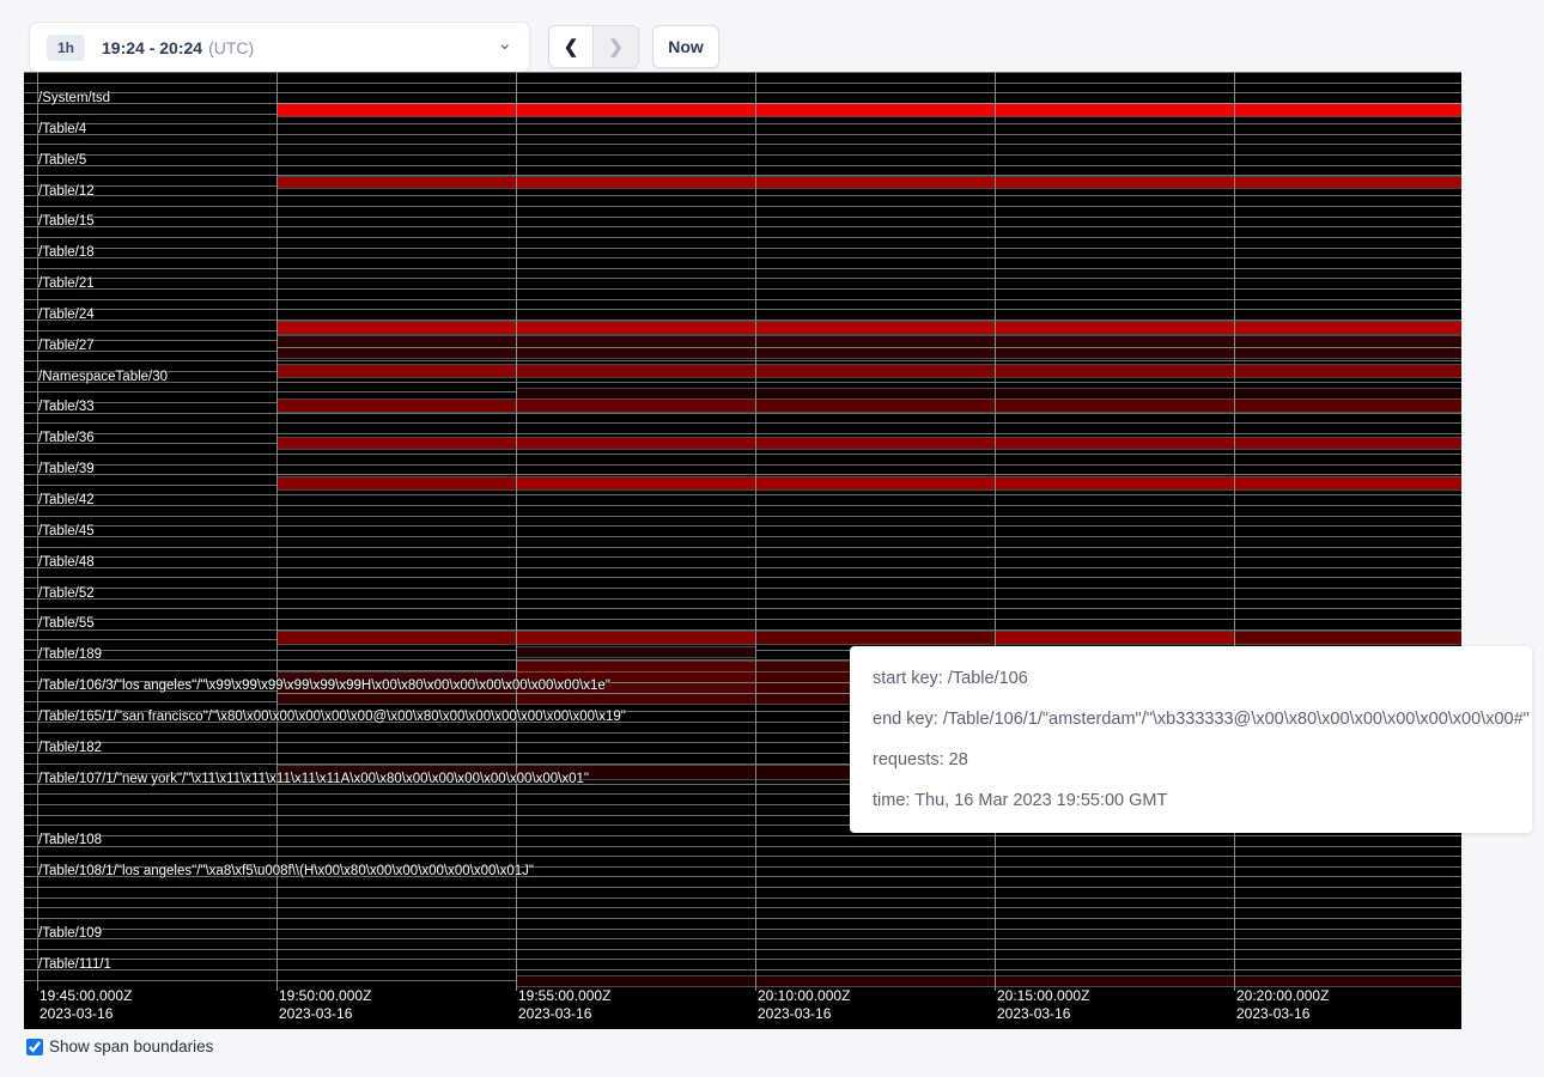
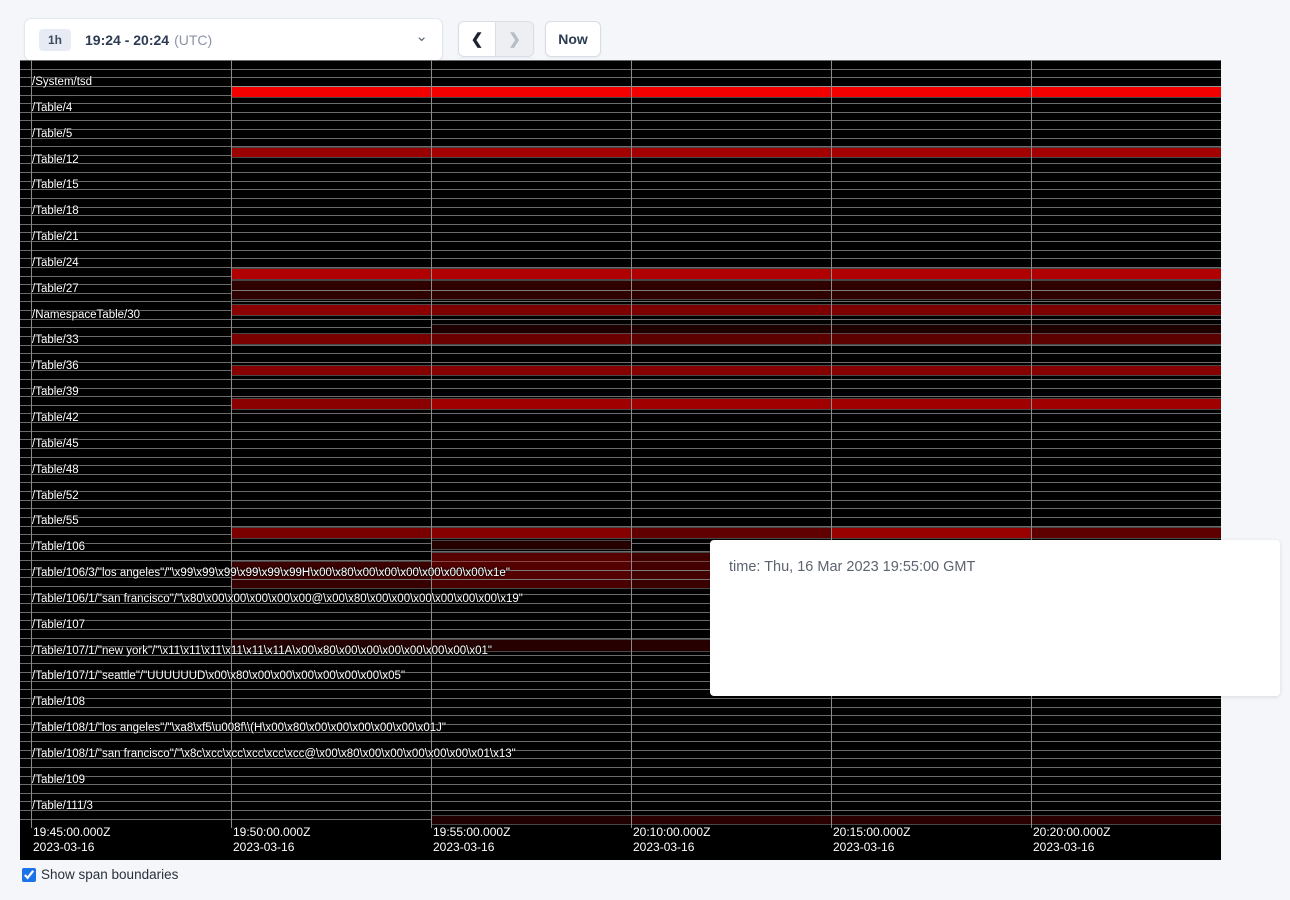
  1h
  19:24 - 20:24
  (UTC)
  ⌄
  ❮
  ❯
  Now
  /System/tsd
  /Table/4
  /Table/5
  /Table/12
  /Table/15
  /Table/18
  /Table/21
  /Table/24
  /Table/27
  /NamespaceTable/30
  /Table/33
  /Table/36
  /Table/39
  /Table/42
  /Table/45
  /Table/48
  /Table/52
  /Table/55
- /Table/189
+ /Table/106
  /Table/106/3/"los angeles"/"\x99\x99\x99\x99\x99\x99H\x00\x80\x00\x00\x00\x00\x00\x00\x1e"
- /Table/165/1/"san francisco"/"\x80\x00\x00\x00\x00\x00@\x00\x80\x00\x00\x00\x00\x00\x00\x19"
+ /Table/106/1/"san francisco"/"\x80\x00\x00\x00\x00\x00@\x00\x80\x00\x00\x00\x00\x00\x00\x19"
- /Table/182
+ /Table/107
  /Table/107/1/"new york"/"\x11\x11\x11\x11\x11\x11A\x00\x80\x00\x00\x00\x00\x00\x00\x01"
+ /Table/107/1/"seattle"/"UUUUUUD\x00\x80\x00\x00\x00\x00\x00\x00\x05"
  /Table/108
  /Table/108/1/"los angeles"/"\xa8\xf5\u008f\\(H\x00\x80\x00\x00\x00\x00\x00\x01J"
+ /Table/108/1/"san francisco"/"\x8c\xcc\xcc\xcc\xcc\xcc@\x00\x80\x00\x00\x00\x00\x00\x01\x13"
  /Table/109
- /Table/111/1
+ /Table/111/3
  19:45:00.000Z
  2023-03-16
  19:50:00.000Z
  2023-03-16
  19:55:00.000Z
  2023-03-16
  20:10:00.000Z
  2023-03-16
  20:15:00.000Z
  2023-03-16
  20:20:00.000Z
  2023-03-16
- start key: /Table/106
- end key: /Table/106/1/"amsterdam"/"\xb333333@\x00\x80\x00\x00\x00\x00\x00\x00#"
- requests: 28
  time: Thu, 16 Mar 2023 19:55:00 GMT
  Show span boundaries
